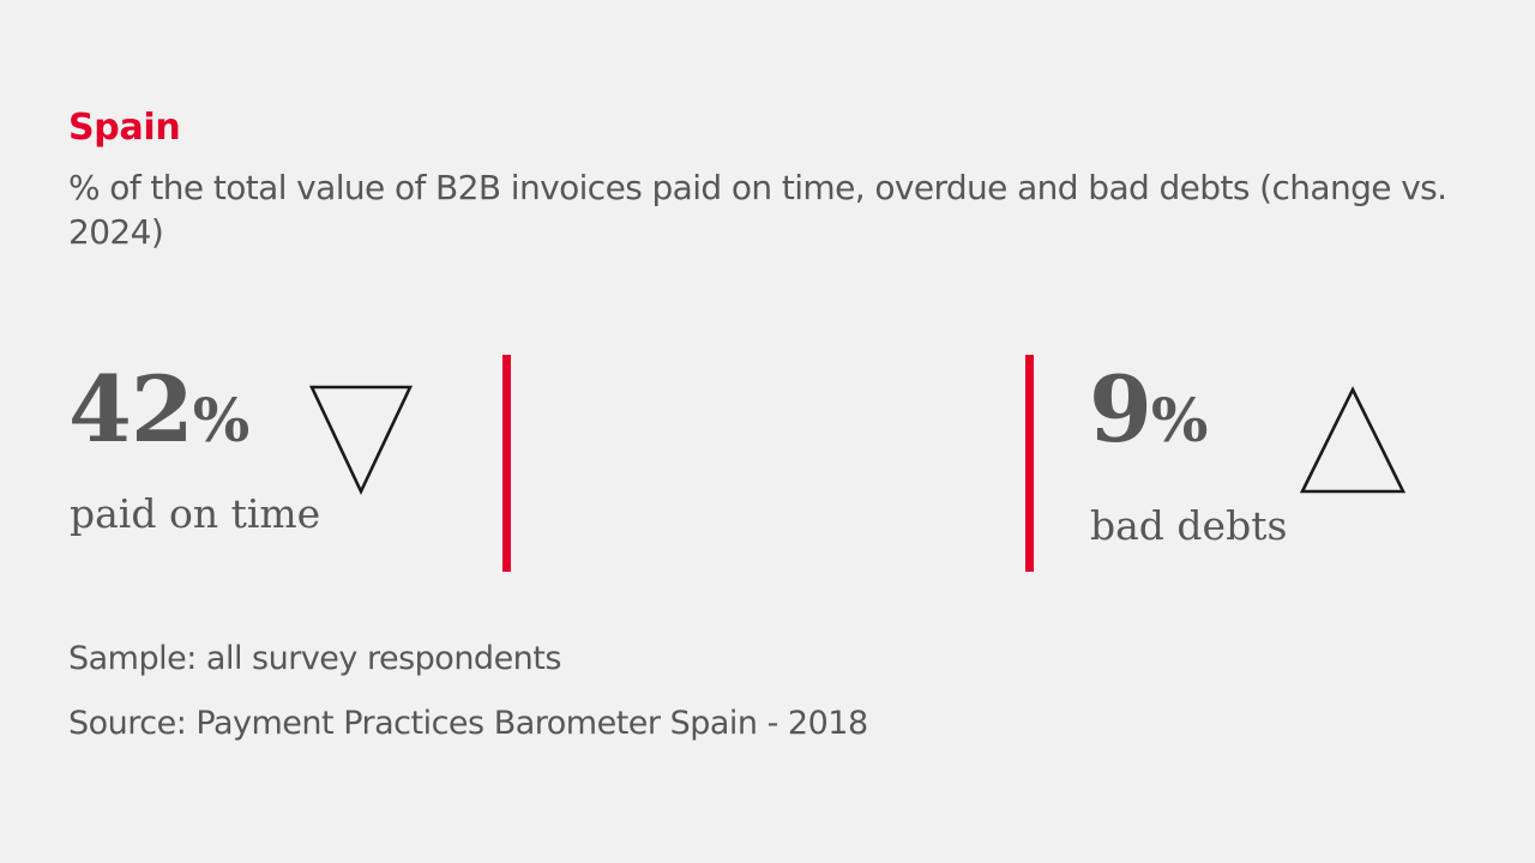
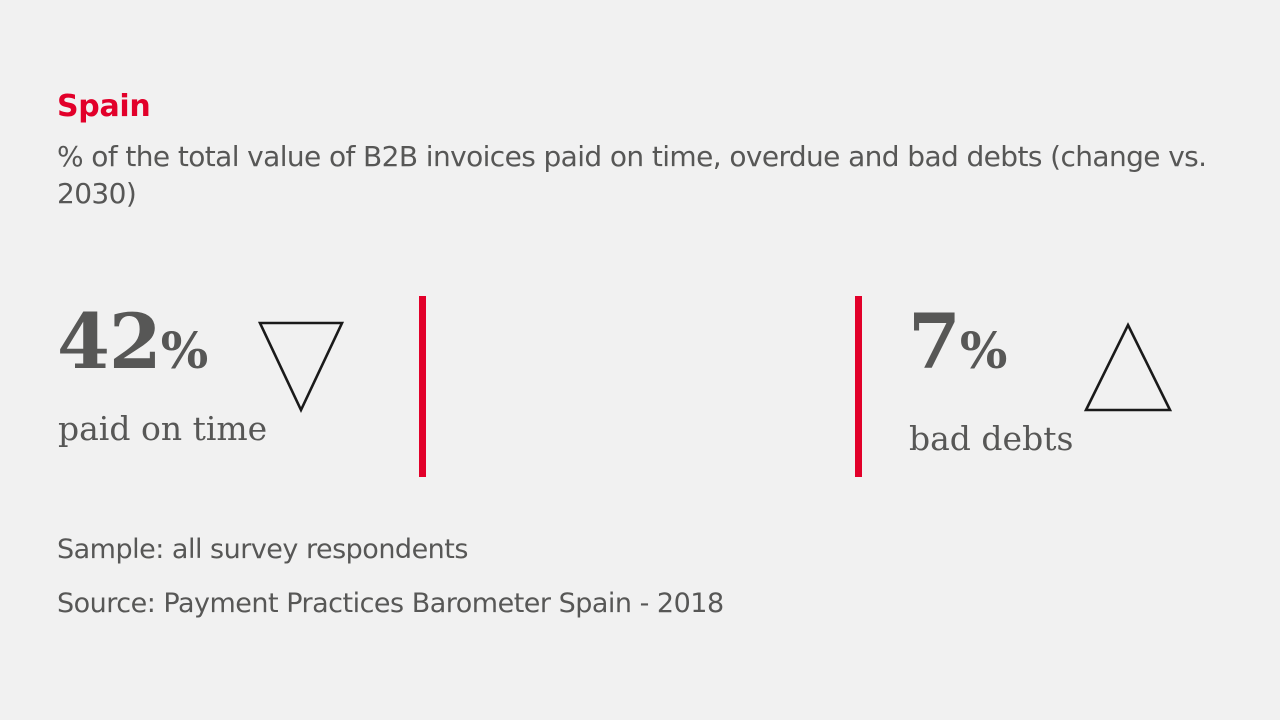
  Spain
- % of the total value of B2B invoices paid on time, overdue and bad debts (change vs. 2024)
+ % of the total value of B2B invoices paid on time, overdue and bad debts (change vs. 2030)
  42%
  paid on time
- 9%
+ 7%
  bad debts
  Sample: all survey respondents
  Source: Payment Practices Barometer Spain - 2018
